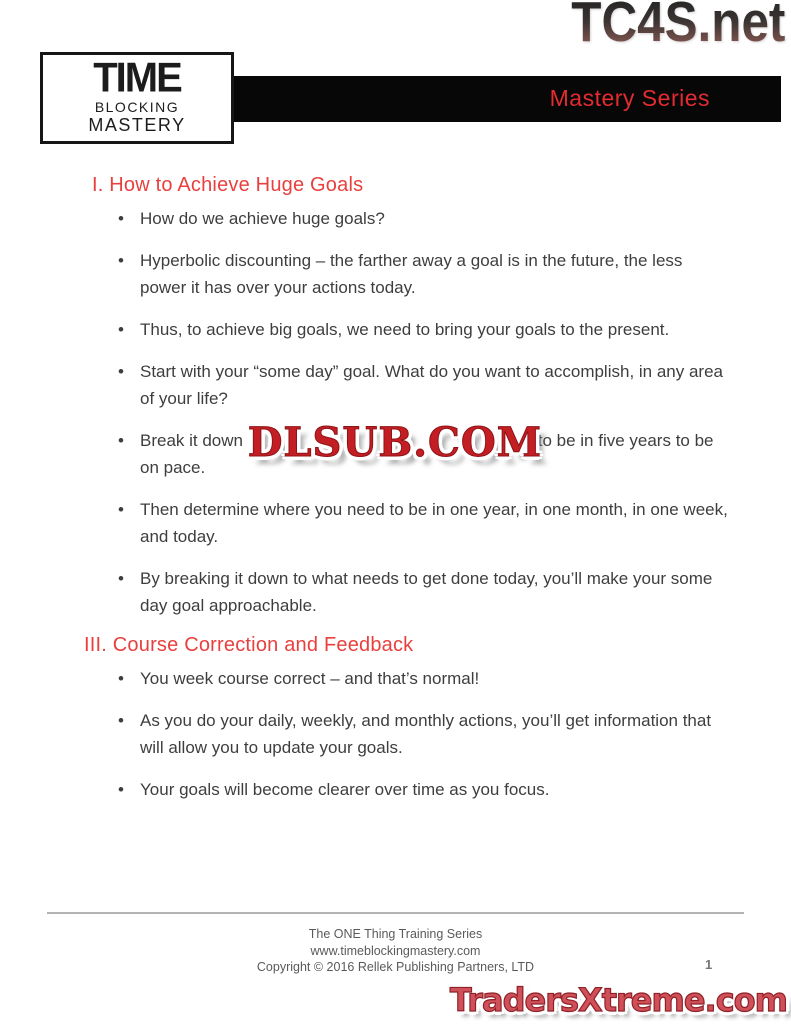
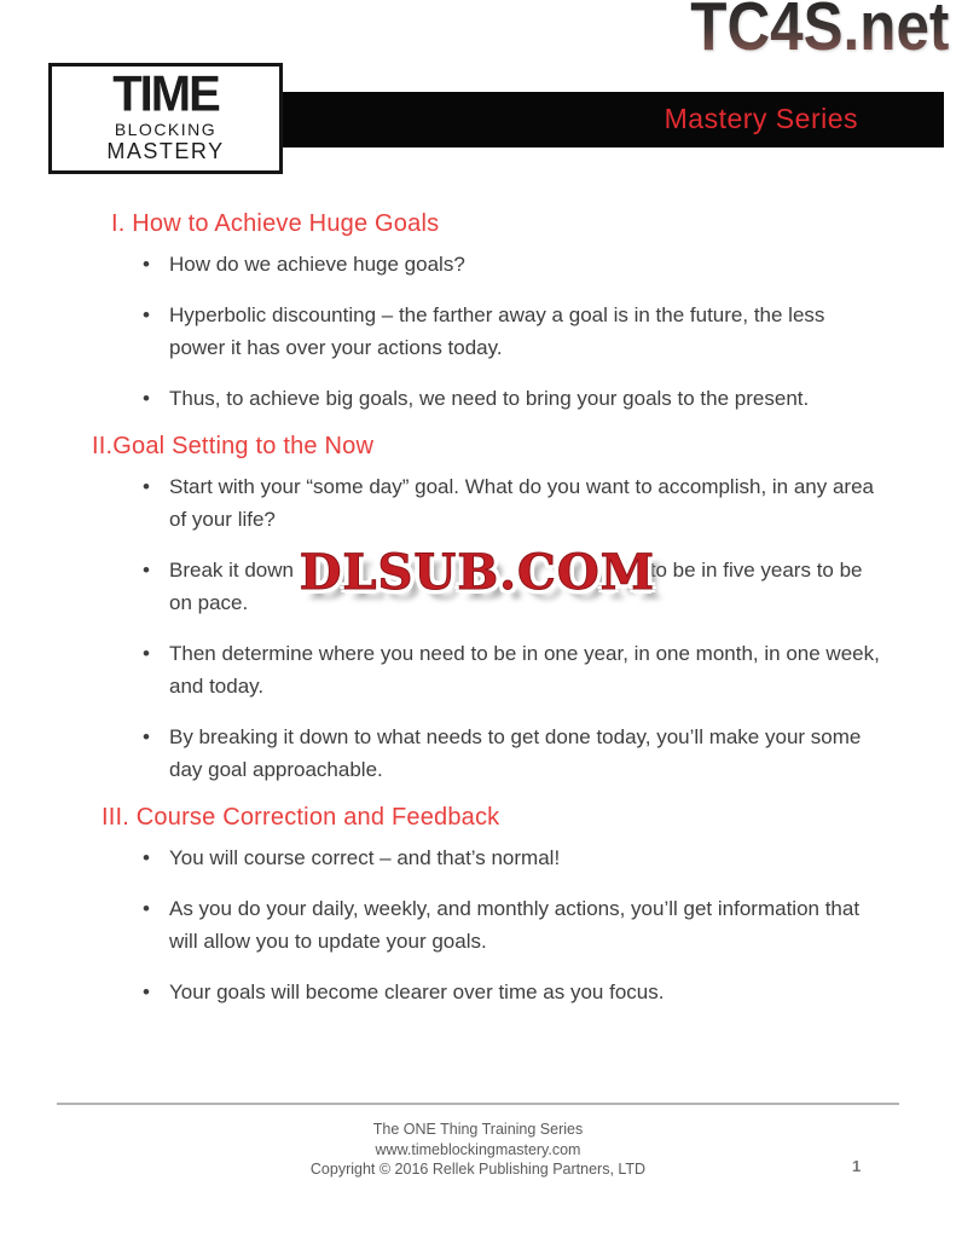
  Mastery Series
  TIME
  BLOCKING
  MASTERY
  TC4S.net
  I. How to Achieve Huge Goals
  •
  How do we achieve huge goals?
  •
  Hyperbolic discounting – the farther away a goal is in the future, the less power it has over your actions today.
  •
  Thus, to achieve big goals, we need to bring your goals to the present.
+ II.Goal Setting to the Now
  •
  Start with your “some day” goal. What do you want to accomplish, in any area of your life?
  •
  Break it down
  DLSUB.COM
  to be in five years to be on pace.
  •
  Then determine where you need to be in one year, in one month, in one week, and today.
  •
  By breaking it down to what needs to get done today, you’ll make your some day goal approachable.
  III. Course Correction and Feedback
  •
- You week course correct – and that’s normal!
+ You will course correct – and that’s normal!
  •
  As you do your daily, weekly, and monthly actions, you’ll get information that will allow you to update your goals.
  •
  Your goals will become clearer over time as you focus.
  The ONE Thing Training Series
  www.timeblockingmastery.com
  Copyright © 2016 Rellek Publishing Partners, LTD
  1
- TradersXtreme.com
